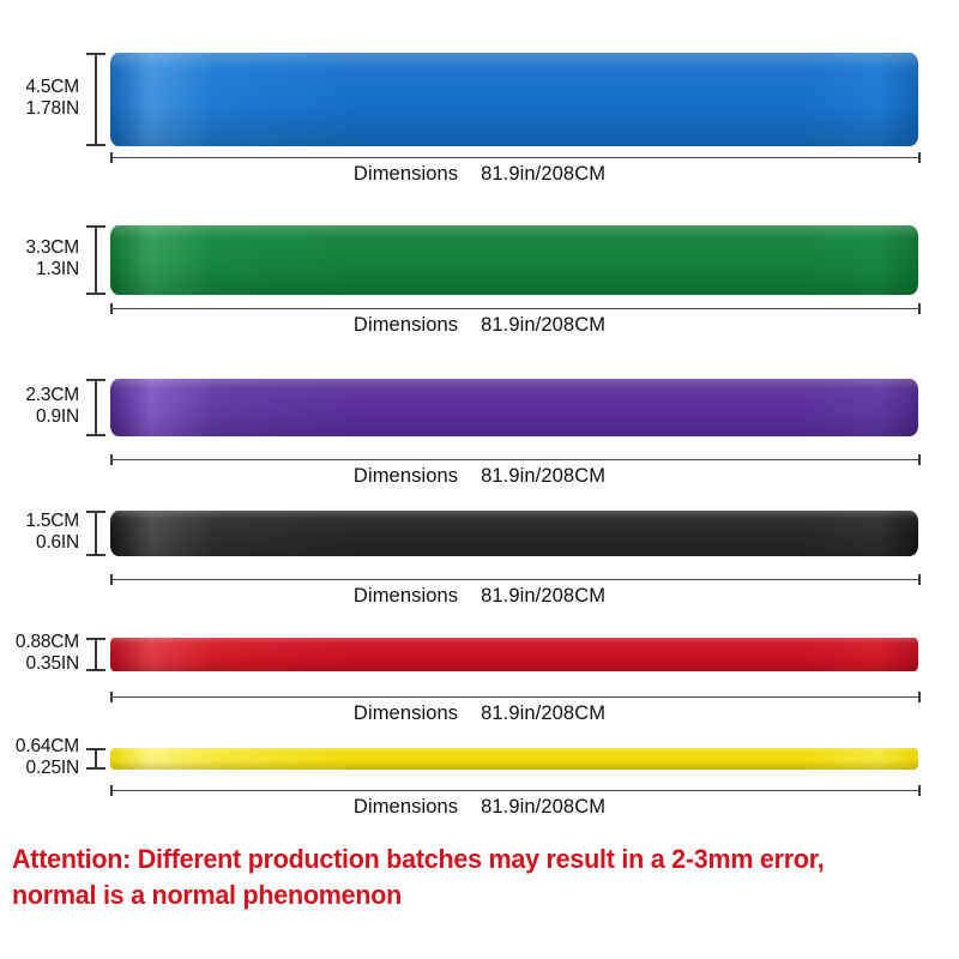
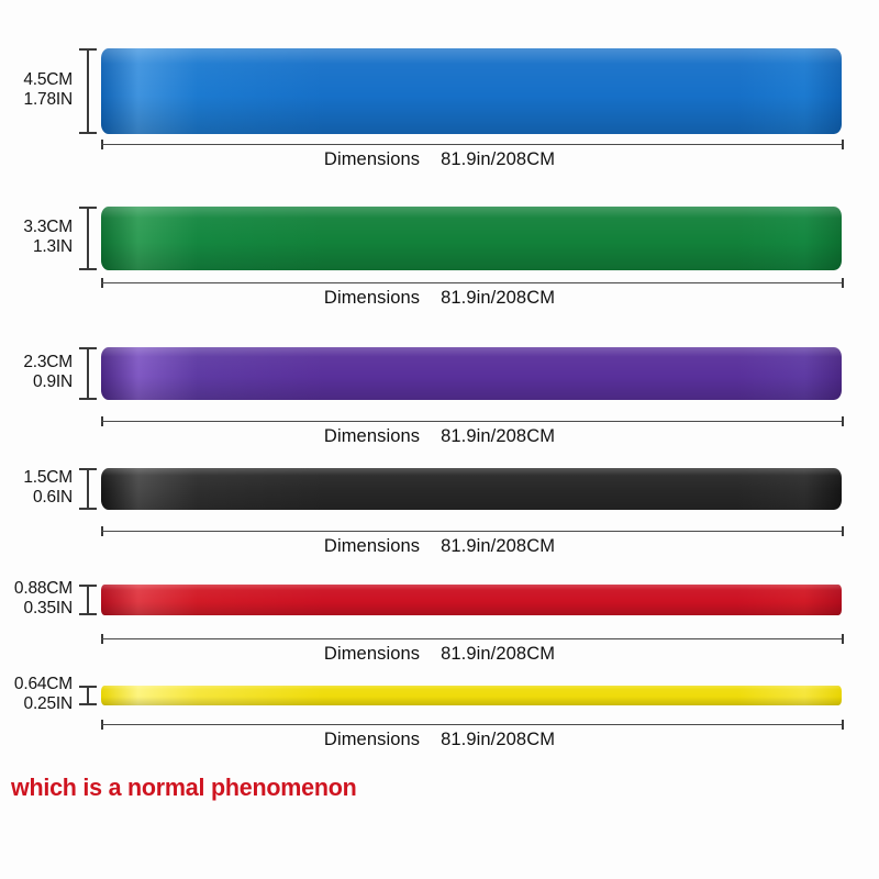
  4.5CM
  1.78IN
  Dimensions 81.9in/208CM
  3.3CM
  1.3IN
  Dimensions 81.9in/208CM
  2.3CM
  0.9IN
  Dimensions 81.9in/208CM
  1.5CM
  0.6IN
  Dimensions 81.9in/208CM
  0.88CM
  0.35IN
  Dimensions 81.9in/208CM
  0.64CM
  0.25IN
  Dimensions 81.9in/208CM
- Attention: Different production batches may result in a 2-3mm error,
- normal is a normal phenomenon
+ which is a normal phenomenon
